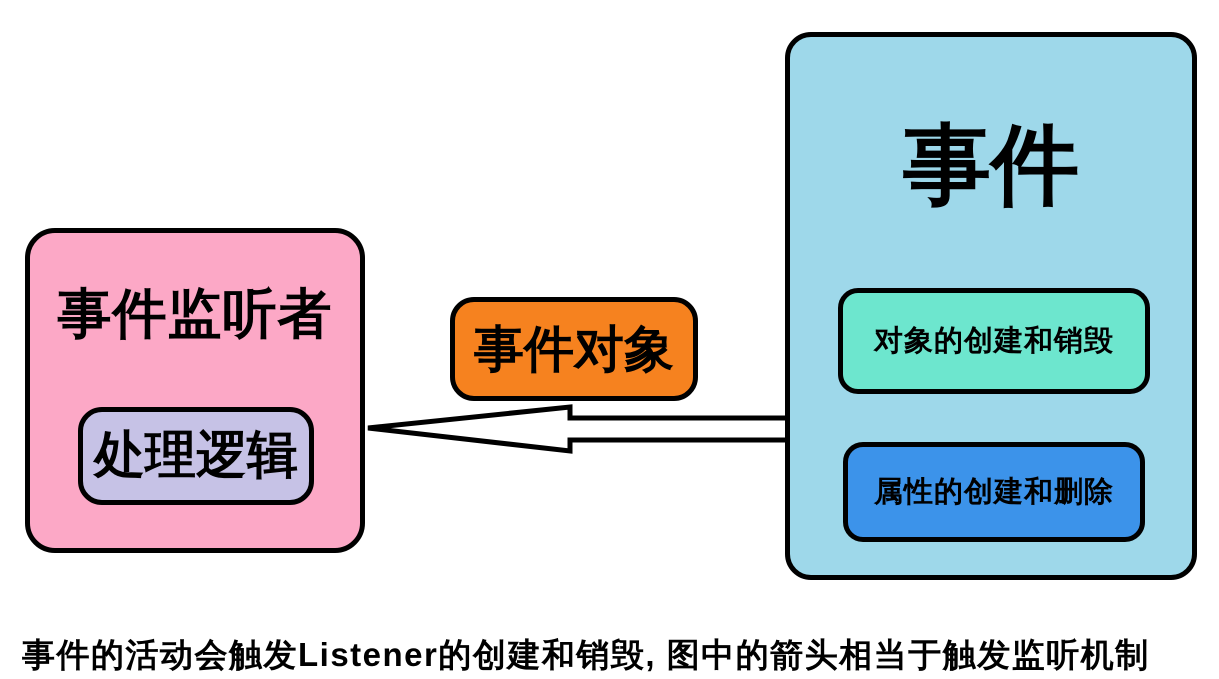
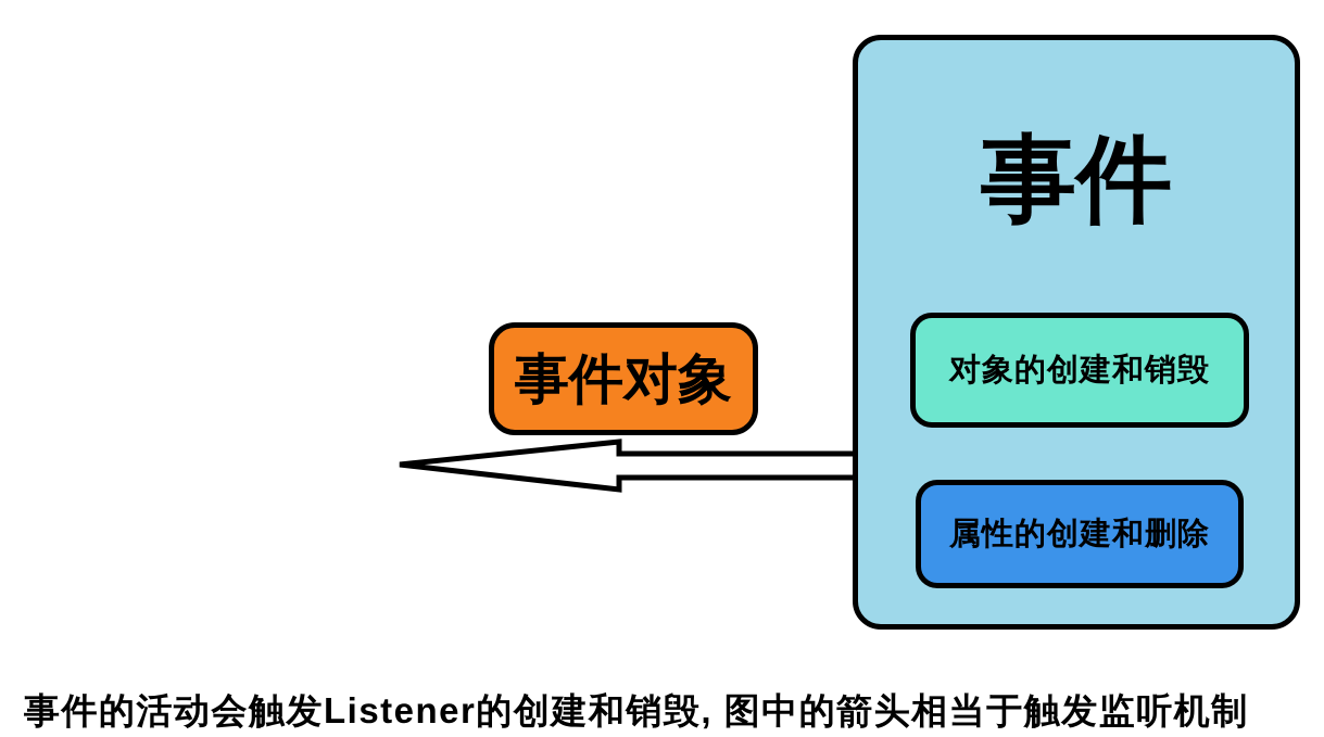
- 事件监听者
- 处理逻辑
  事件对象
  事件
  对象的创建和销毁
  属性的创建和删除
  事件的活动会触发Listener的创建和销毁, 图中的箭头相当于触发监听机制
